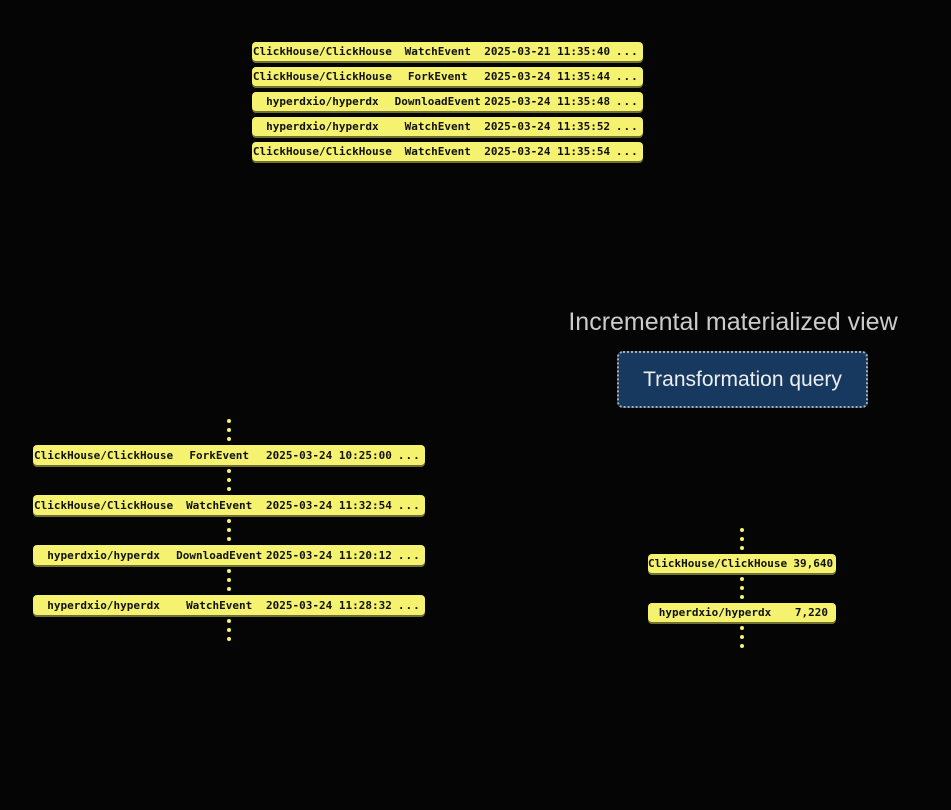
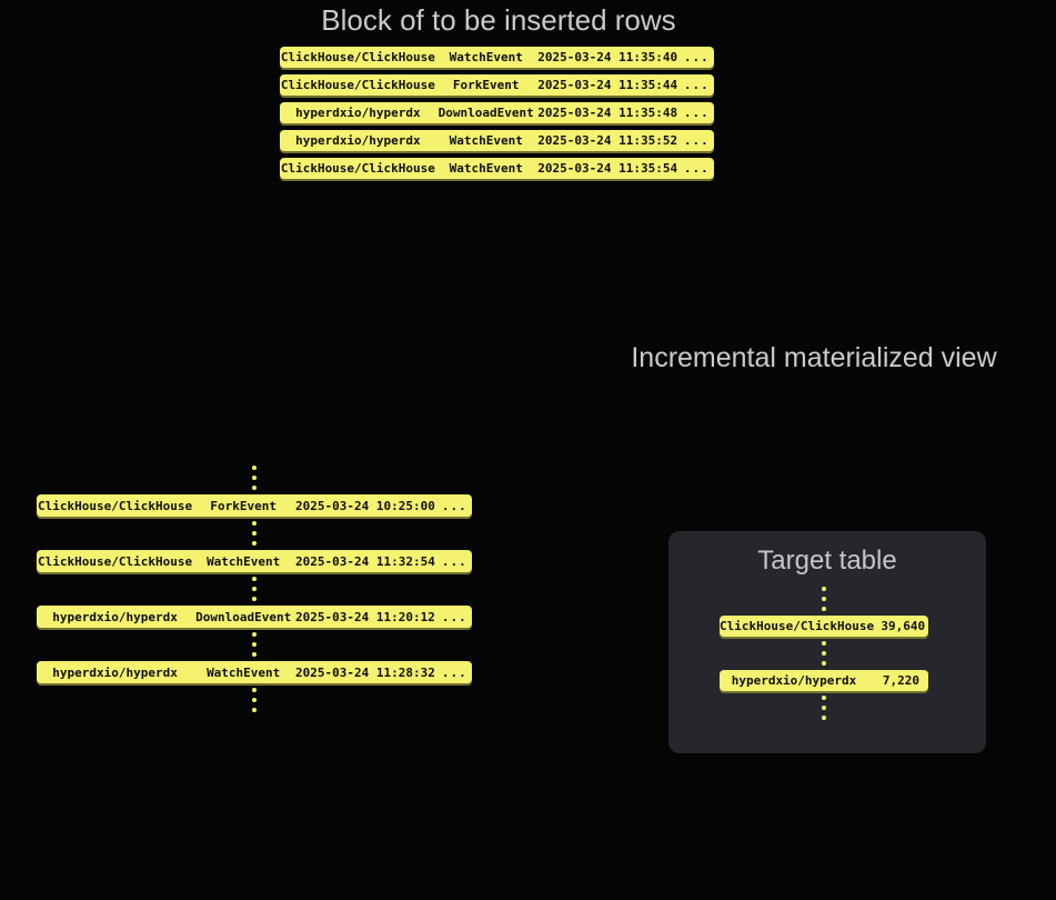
+ Block of to be inserted rows
  ClickHouse/ClickHouse
  WatchEvent
- 2025-03-21 11:35:40
+ 2025-03-24 11:35:40
  ...
  ClickHouse/ClickHouse
  ForkEvent
  2025-03-24 11:35:44
  ...
  hyperdxio/hyperdx
  DownloadEvent
  2025-03-24 11:35:48
  ...
  hyperdxio/hyperdx
  WatchEvent
  2025-03-24 11:35:52
  ...
  ClickHouse/ClickHouse
  WatchEvent
  2025-03-24 11:35:54
  ...
  Incremental materialized view
- Transformation query
  ClickHouse/ClickHouse
  ForkEvent
  2025-03-24 10:25:00
  ...
  ClickHouse/ClickHouse
  WatchEvent
  2025-03-24 11:32:54
  ...
  hyperdxio/hyperdx
  DownloadEvent
  2025-03-24 11:20:12
  ...
  hyperdxio/hyperdx
  WatchEvent
  2025-03-24 11:28:32
  ...
+ Target table
  ClickHouse/ClickHouse
  39,640
  hyperdxio/hyperdx
  7,220
